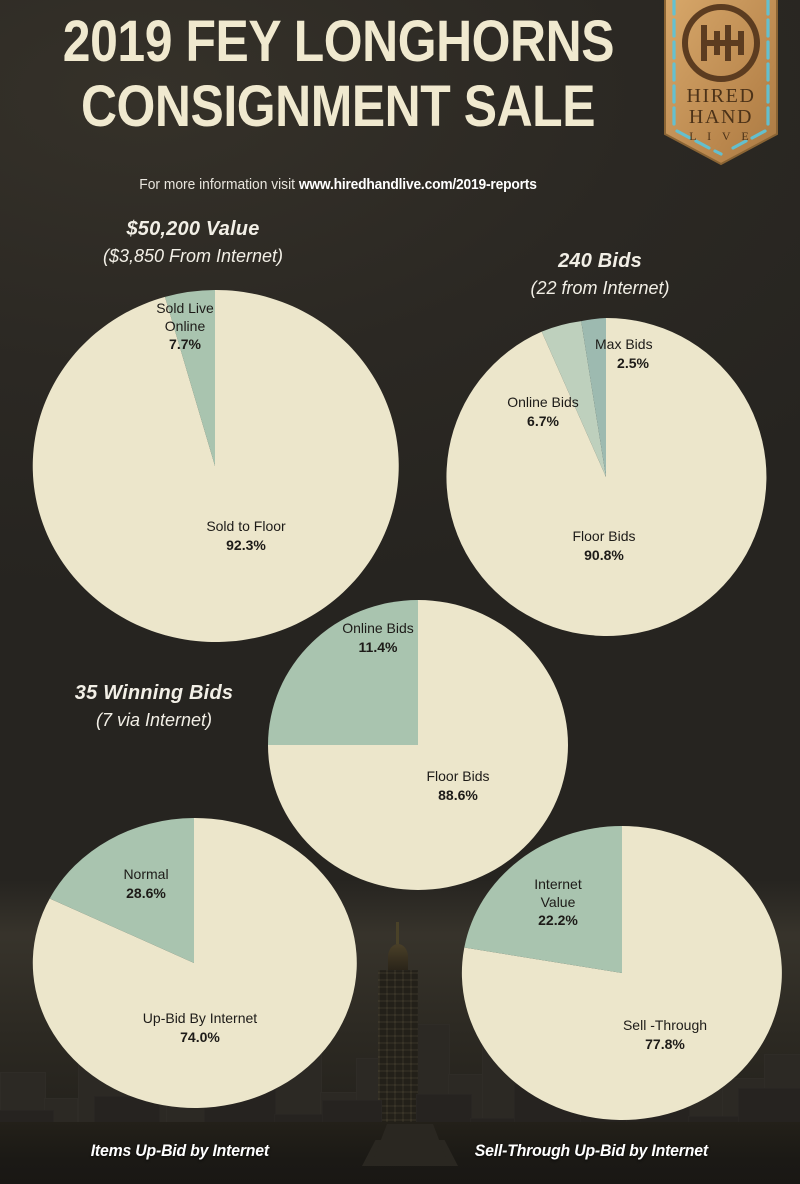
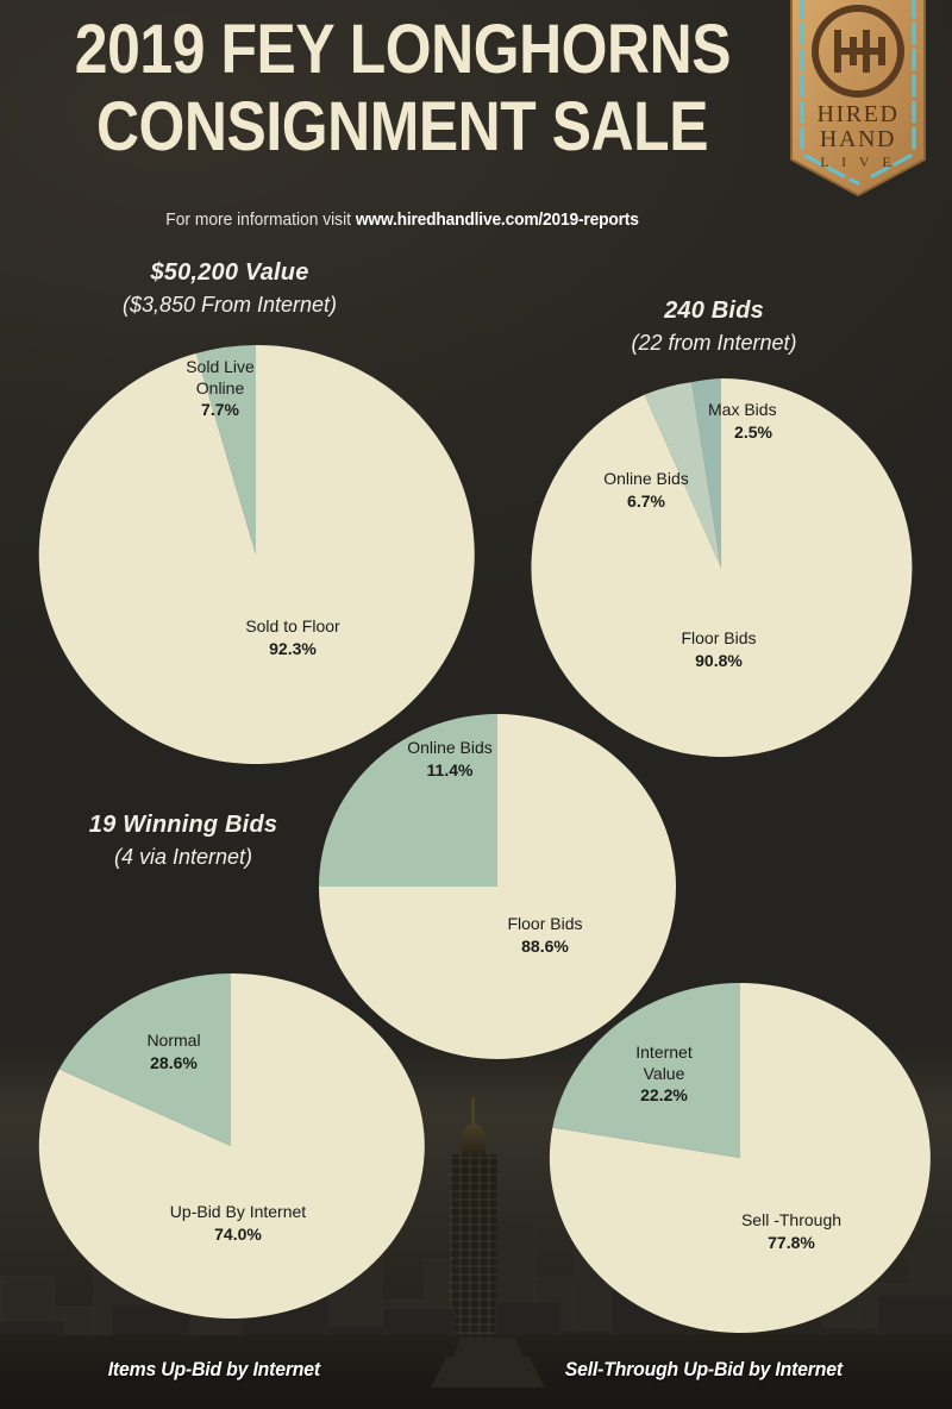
  2019 FEY LONGHORNS
  CONSIGNMENT SALE
  For more information visit www.hiredhandlive.com/2019-reports
  HIRED
  HAND
  L I V E
  $50,200 Value
  ($3,850 From Internet)
  Sold Live
  Online
  7.7%
  Sold to Floor
  92.3%
  240 Bids
  (22 from Internet)
  Max Bids
  2.5%
  Online Bids
  6.7%
  Floor Bids
  90.8%
- 35 Winning Bids
+ 19 Winning Bids
- (7 via Internet)
+ (4 via Internet)
  Online Bids
  11.4%
  Floor Bids
  88.6%
  Normal
  28.6%
  Up-Bid By Internet
  74.0%
  Internet
  Value
  22.2%
  Sell -Through
  77.8%
  Items Up-Bid by Internet
  Sell-Through Up-Bid by Internet
